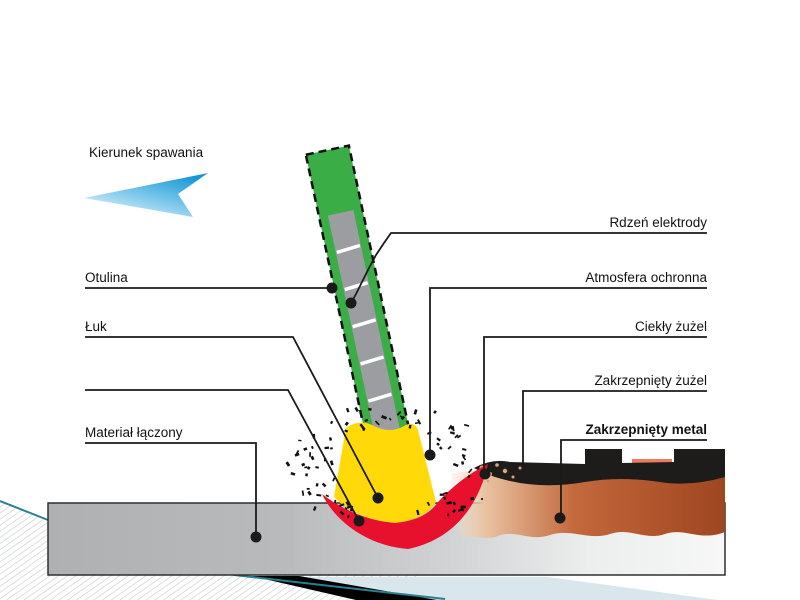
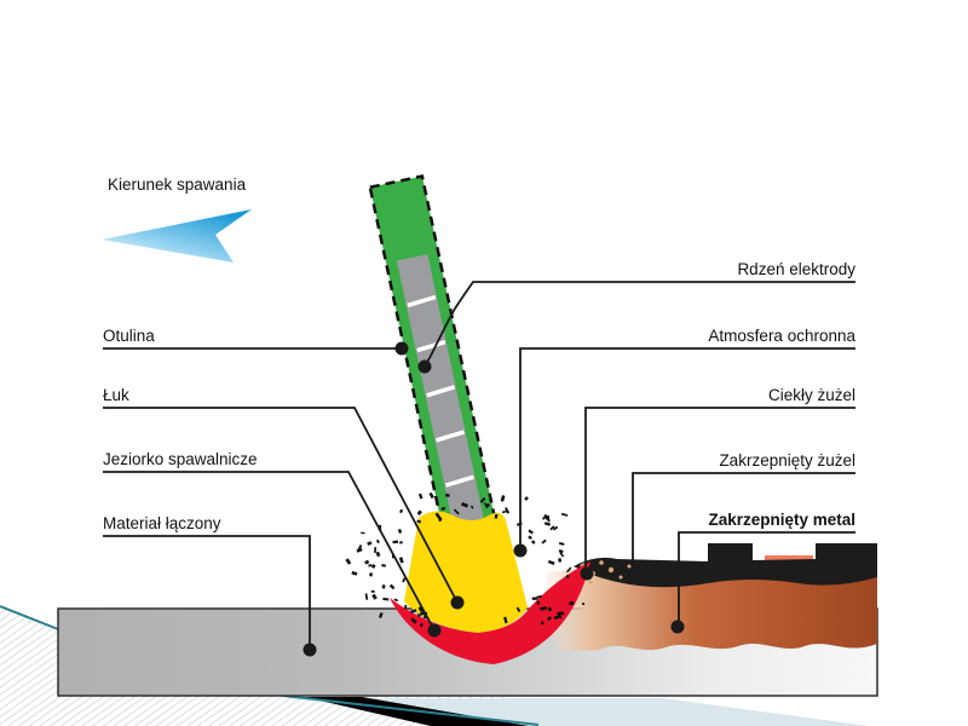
  Kierunek spawania
  Otulina
  Łuk
+ Jeziorko spawalnicze
  Materiał łączony
  Rdzeń elektrody
  Atmosfera ochronna
  Ciekły żużel
  Zakrzepnięty żużel
  Zakrzepnięty metal
